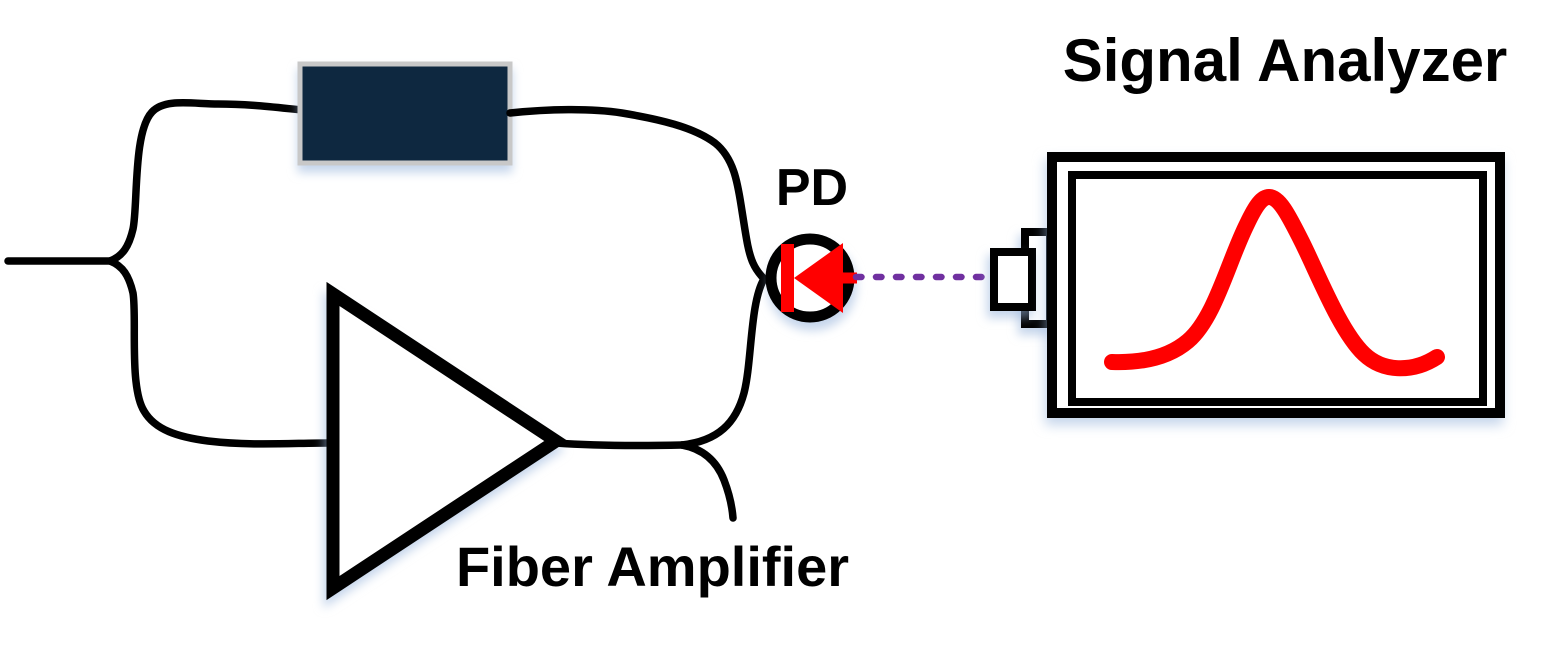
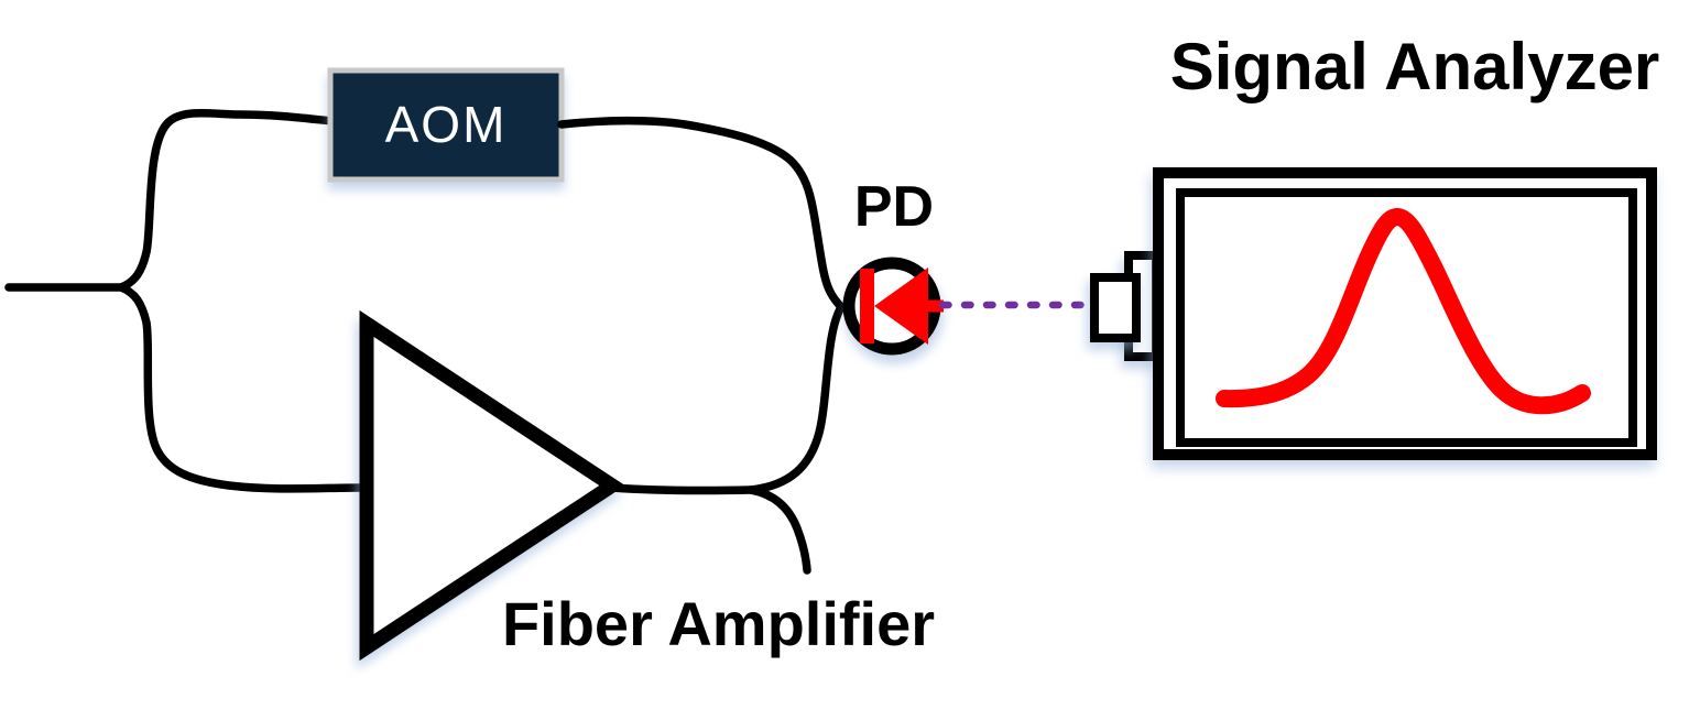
+ AOM
  PD
  Signal Analyzer
  Fiber Amplifier
